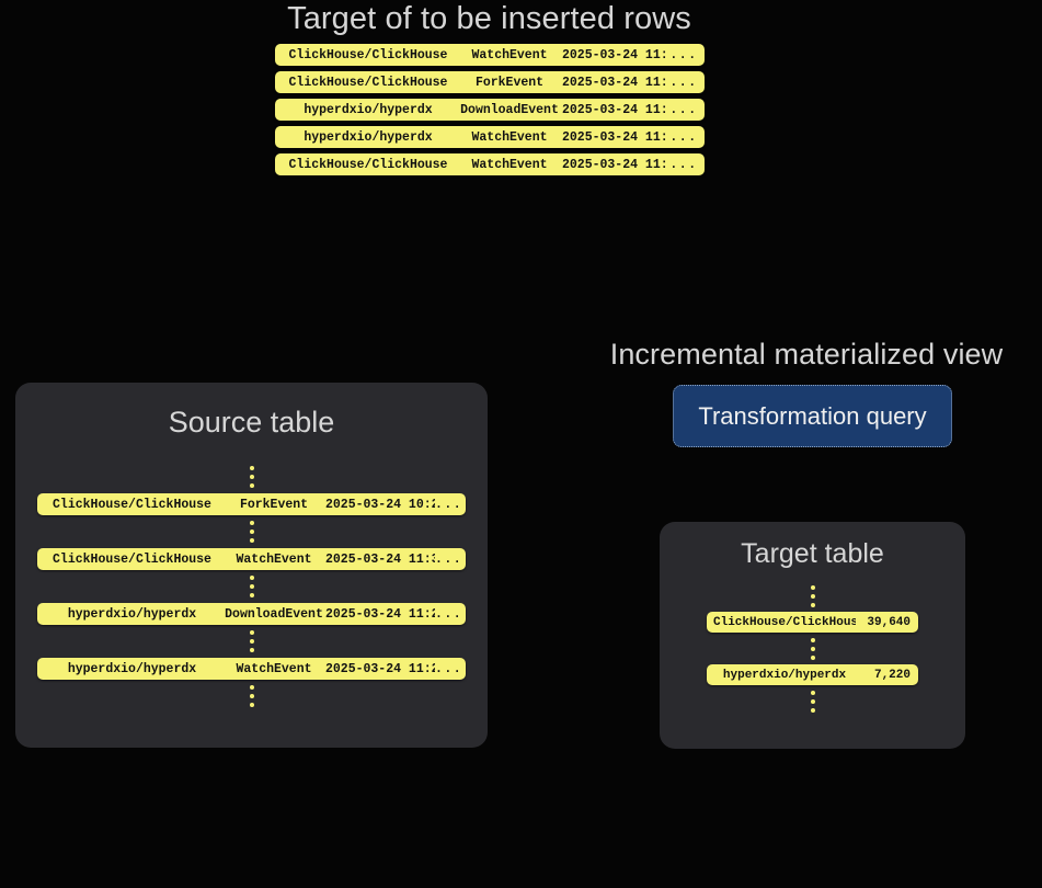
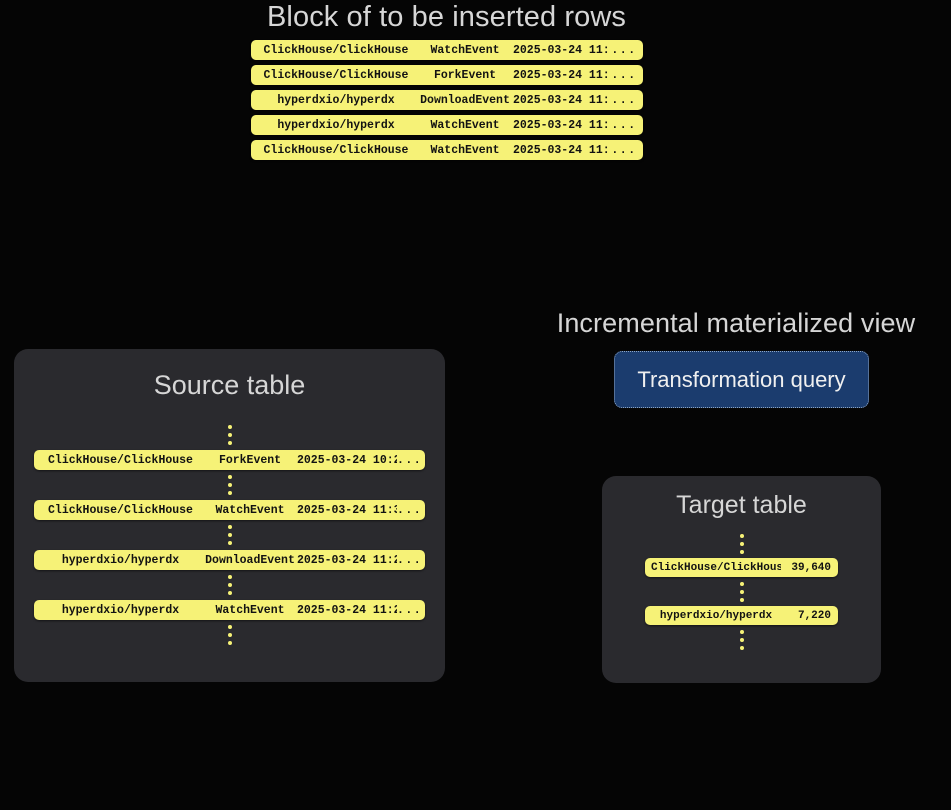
- Target of to be inserted rows
+ Block of to be inserted rows
  ClickHouse/ClickHouse
  WatchEvent
  2025-03-24 11:
  ...
  ClickHouse/ClickHouse
  ForkEvent
  2025-03-24 11:
  ...
  hyperdxio/hyperdx
  DownloadEvent
  2025-03-24 11:
  ...
  hyperdxio/hyperdx
  WatchEvent
  2025-03-24 11:
  ...
  ClickHouse/ClickHouse
  WatchEvent
  2025-03-24 11:
  ...
  Source table
  ClickHouse/ClickHouse
  ForkEvent
  2025-03-24 10:
  ...
  ClickHouse/ClickHouse
  WatchEvent
  2025-03-24 11:
  ...
  hyperdxio/hyperdx
  DownloadEvent
  2025-03-24 11:
  ...
  hyperdxio/hyperdx
  WatchEvent
  2025-03-24 11:
  ...
  Incremental materialized view
  Transformation query
  Target table
  ClickHouse/ClickHous
  39,640
  hyperdxio/hyperdx
  7,220
